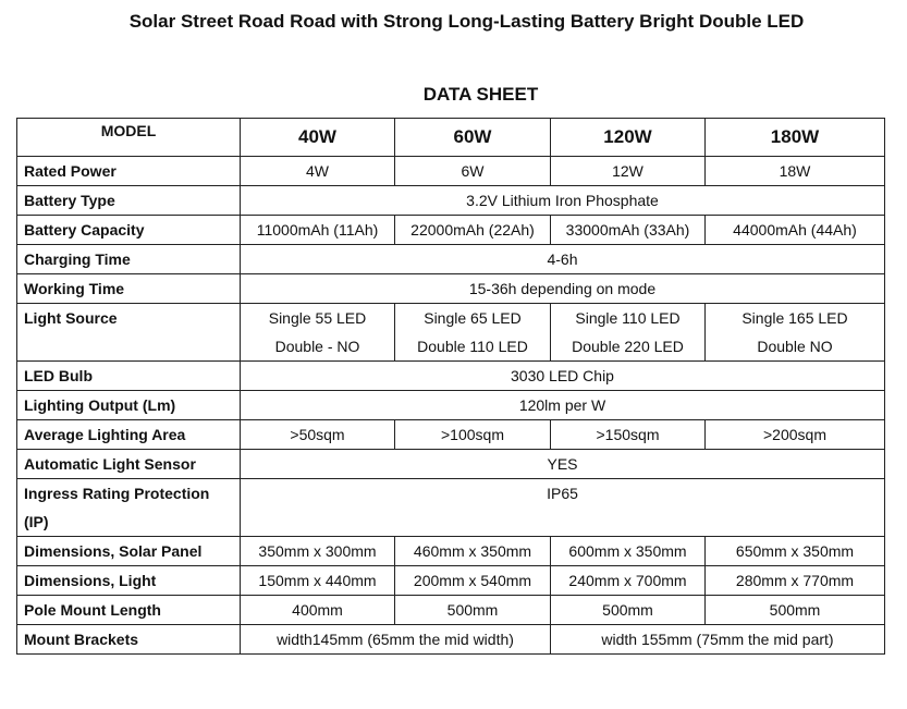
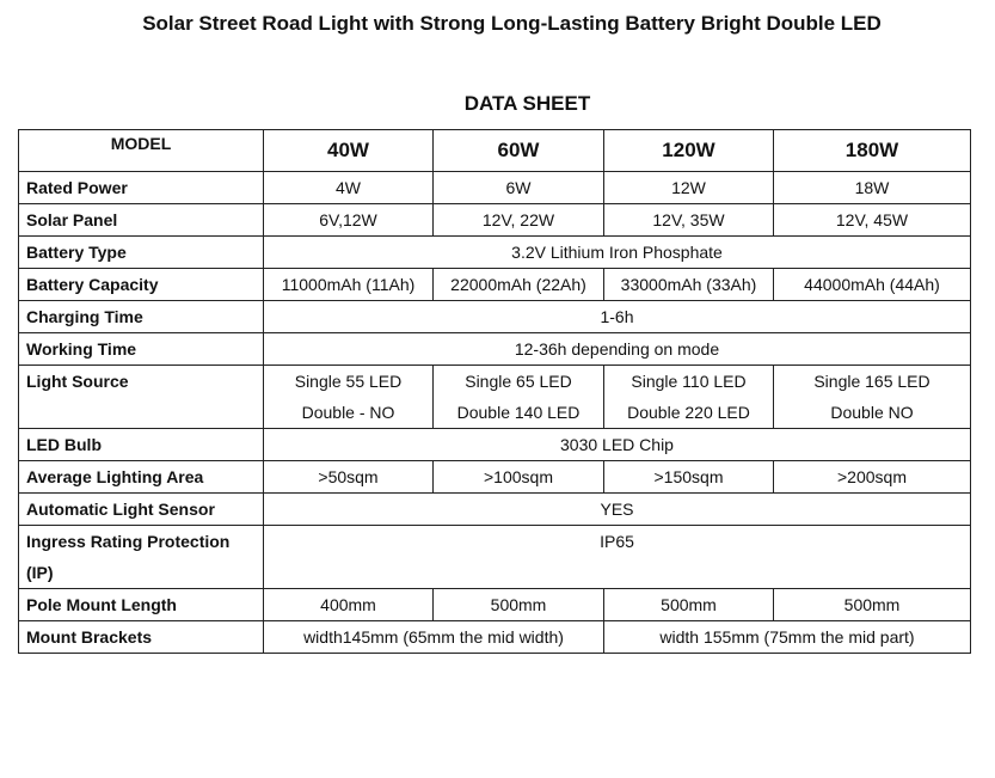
- Solar Street Road Road with Strong Long-Lasting Battery Bright Double LED
+ Solar Street Road Light with Strong Long-Lasting Battery Bright Double LED
  DATA SHEET
  MODEL	40W	60W	120W	180W
  Rated Power	4W	6W	12W	18W
+ Solar Panel	6V,12W	12V, 22W	12V, 35W	12V, 45W
  Battery Type	3.2V Lithium Iron Phosphate
  Battery Capacity	11000mAh (11Ah)	22000mAh (22Ah)	33000mAh (33Ah)	44000mAh (44Ah)
- Charging Time	4-6h
+ Charging Time	1-6h
- Working Time	15-36h depending on mode
+ Working Time	12-36h depending on mode
- Light Source	Single 55 LED Double - NO	Single 65 LED Double 110 LED	Single 110 LED Double 220 LED	Single 165 LED Double NO
+ Light Source	Single 55 LED Double - NO	Single 65 LED Double 140 LED	Single 110 LED Double 220 LED	Single 165 LED Double NO
  LED Bulb	3030 LED Chip
- Lighting Output (Lm)	120lm per W
  Average Lighting Area	>50sqm	>100sqm	>150sqm	>200sqm
  Automatic Light Sensor	YES
  Ingress Rating Protection (IP)	IP65
- Dimensions, Solar Panel	350mm x 300mm	460mm x 350mm	600mm x 350mm	650mm x 350mm
- Dimensions, Light	150mm x 440mm	200mm x 540mm	240mm x 700mm	280mm x 770mm
  Pole Mount Length	400mm	500mm	500mm	500mm
  Mount Brackets	width145mm (65mm the mid width)	width 155mm (75mm the mid part)
